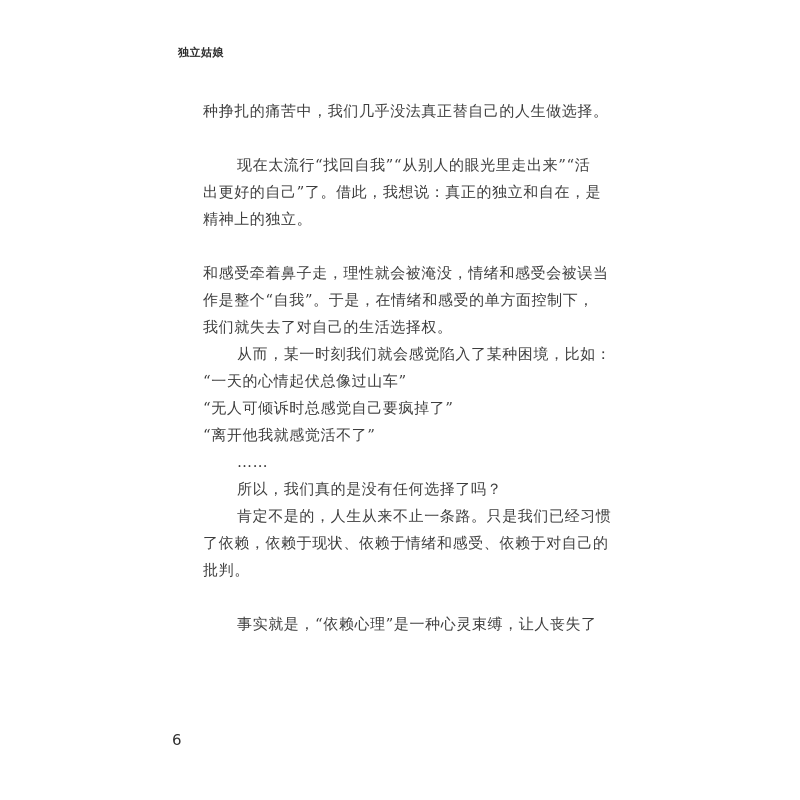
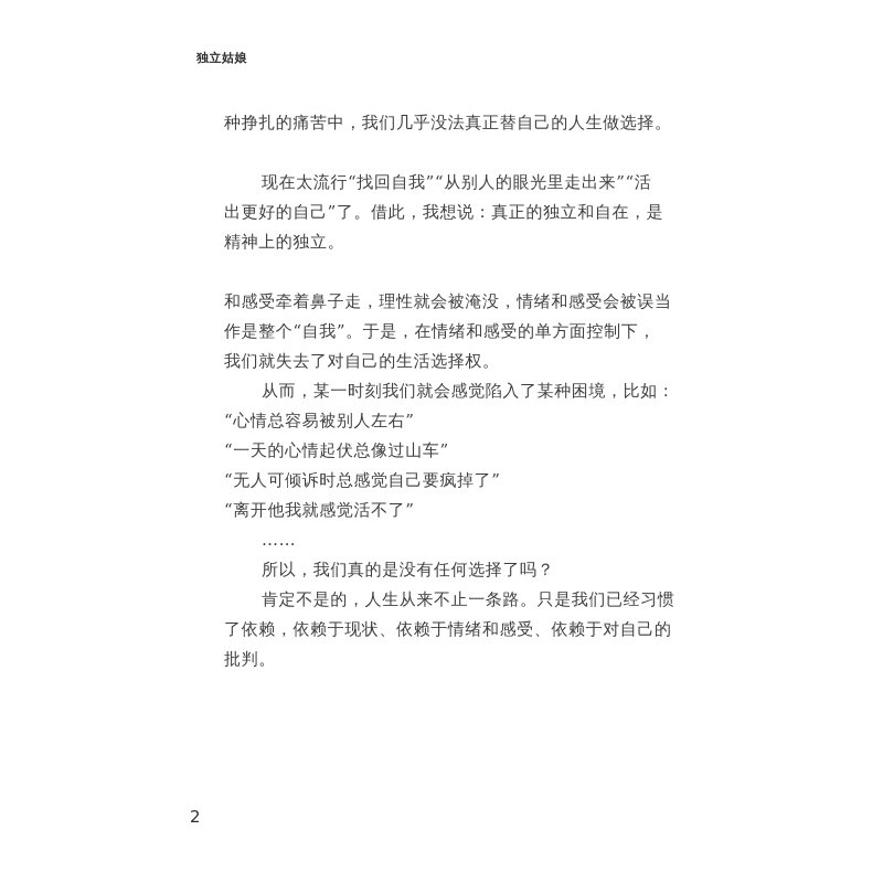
  独立姑娘
  种挣扎的痛苦中，我们几乎没法真正替自己的人生做选择。
  现在太流行“找回自我”“从别人的眼光里走出来”“活
  出更好的自己”了。借此，我想说：真正的独立和自在，是
  精神上的独立。
  和感受牵着鼻子走，理性就会被淹没，情绪和感受会被误当
  作是整个“自我”。于是，在情绪和感受的单方面控制下，
  我们就失去了对自己的生活选择权。
  从而，某一时刻我们就会感觉陷入了某种困境，比如：
+ “心情总容易被别人左右”
  “一天的心情起伏总像过山车”
  “无人可倾诉时总感觉自己要疯掉了”
  “离开他我就感觉活不了”
  ……
  所以，我们真的是没有任何选择了吗？
  肯定不是的，人生从来不止一条路。只是我们已经习惯
  了依赖，依赖于现状、依赖于情绪和感受、依赖于对自己的
  批判。
- 事实就是，“依赖心理”是一种心灵束缚，让人丧失了
- 6
+ 2
